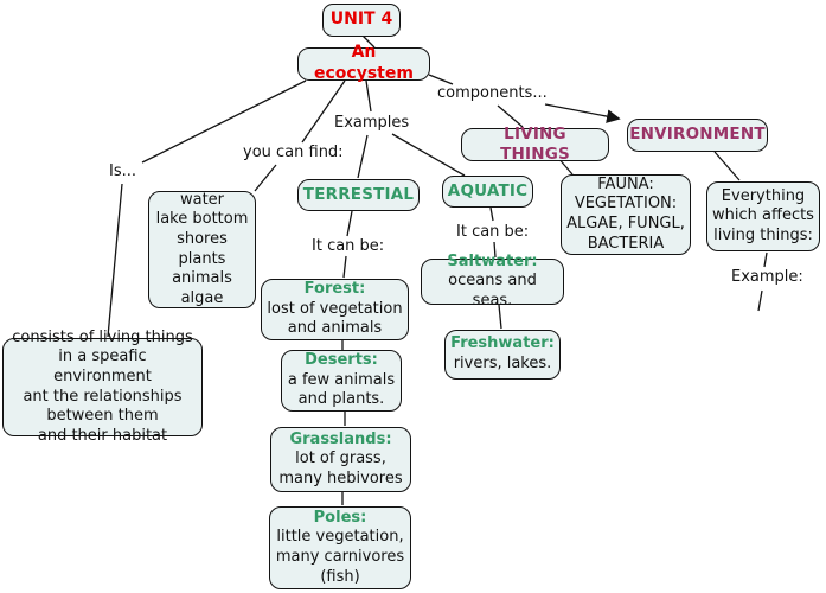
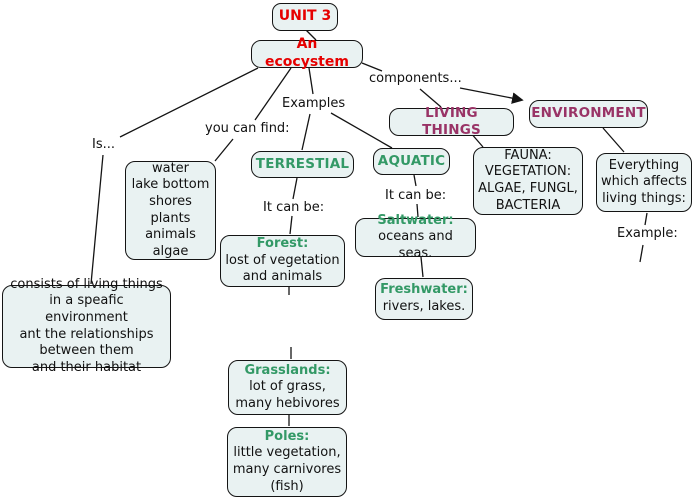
- UNIT 4
+ UNIT 3
  An ecocystem
  LIVING THINGS
  ENVIRONMENT
  TERRESTIAL
  AQUATIC
  water
  lake bottom
  shores
  plants
  animals
  algae
  consists of living things
  in a speafic environment
  ant the relationships
  between them
  and their habitat
  FAUNA:
  VEGETATION:
  ALGAE, FUNGL,
  BACTERIA
  Everything
  which affects
  living things:
  Forest:
  lost of vegetation
  and animals
- Deserts:
- a few animals
- and plants.
  Grasslands:
  lot of grass,
  many hebivores
  Poles:
  little vegetation,
  many carnivores
  (fish)
  Saltwater:
  oceans and seas.
  Freshwater:
  rivers, lakes.
  components...
  Examples
  you can find:
  Is...
  It can be:
  It can be:
  Example:
